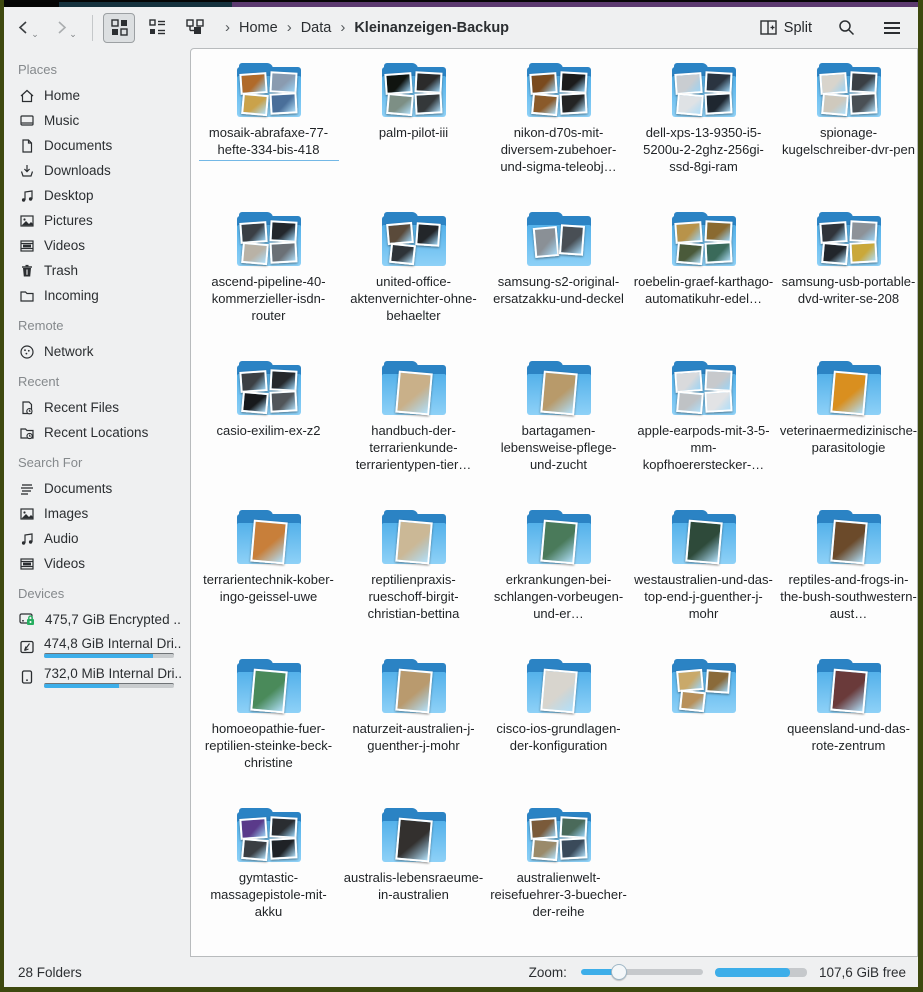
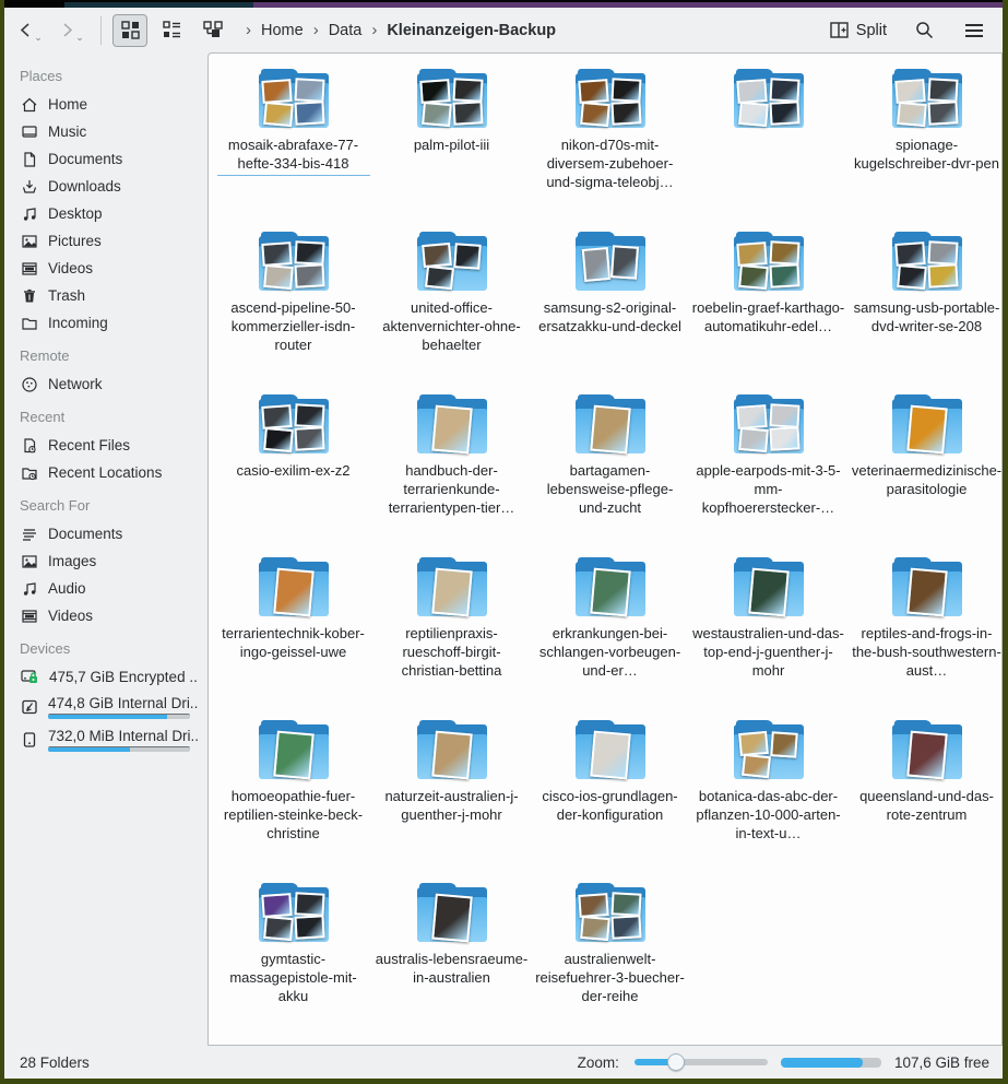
  ⌄
  ⌄
  ›
  Home
  ›
  Data
  ›
  Kleinanzeigen-Backup
  Split
  Places
  Home
  Music
  Documents
  Downloads
  Desktop
  Pictures
  Videos
  Trash
  Incoming
  Remote
  Network
  Recent
  Recent Files
  Recent Locations
  Search For
  Documents
  Images
  Audio
  Videos
  Devices
  475,7 GiB Encrypted ..
  474,8 GiB Internal Dri..
  732,0 MiB Internal Dri..
  mosaik-abrafaxe-77-hefte-334-bis-418
  palm-pilot-iii
  nikon-d70s-mit-diversem-zubehoer-und-sigma-teleobj…
- dell-xps-13-9350-i5-5200u-2-2ghz-256gi-ssd-8gi-ram
  spionage-kugelschreiber-dvr-pen
- ascend-pipeline-40-kommerzieller-isdn-router
+ ascend-pipeline-50-kommerzieller-isdn-router
  united-office-aktenvernichter-ohne-behaelter
  samsung-s2-original-ersatzakku-und-deckel
  roebelin-graef-karthago-automatikuhr-edel…
  samsung-usb-portable-dvd-writer-se-208
  casio-exilim-ex-z2
  handbuch-der-terrarienkunde-terrarientypen-tier…
  bartagamen-lebensweise-pflege-und-zucht
  apple-earpods-mit-3-5-mm-kopfhoererstecker-…
  veterinaermedizinische-parasitologie
  terrarientechnik-kober-ingo-geissel-uwe
  reptilienpraxis-rueschoff-birgit-christian-bettina
  erkrankungen-bei-schlangen-vorbeugen-und-er…
  westaustralien-und-das-top-end-j-guenther-j-mohr
  reptiles-and-frogs-in-the-bush-southwestern-aust…
  homoeopathie-fuer-reptilien-steinke-beck-christine
  naturzeit-australien-j-guenther-j-mohr
  cisco-ios-grundlagen-der-konfiguration
+ botanica-das-abc-der-pflanzen-10-000-arten-in-text-u…
  queensland-und-das-rote-zentrum
  gymtastic-massagepistole-mit-akku
  australis-lebensraeume-in-australien
  australienwelt-reisefuehrer-3-buecher-der-reihe
  28 Folders
  Zoom:
  107,6 GiB free
